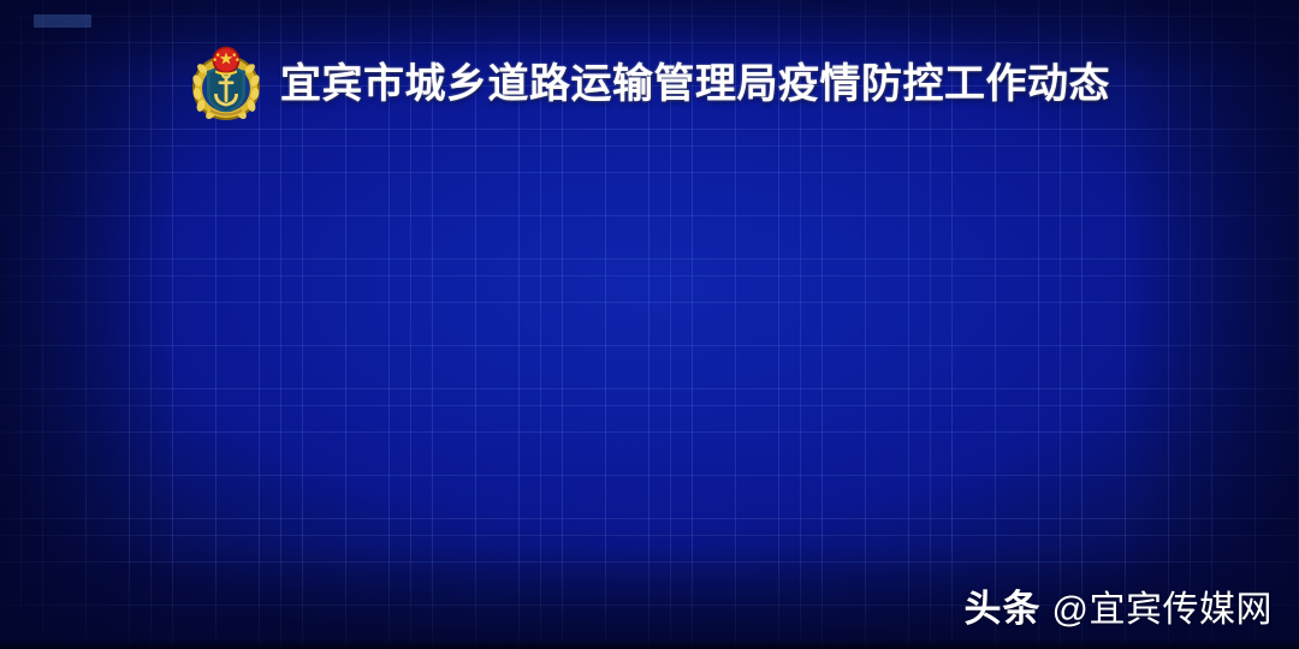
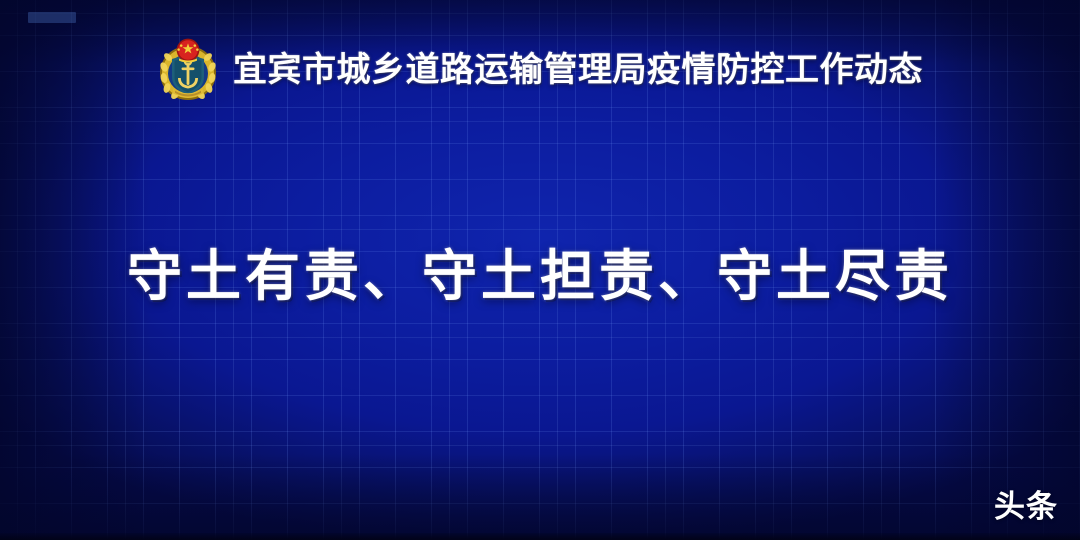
  宜宾市城乡道路运输管理局疫情防控工作动态
+ 守土有责、守土担责、守土尽责
  头条
- @宜宾传媒网
